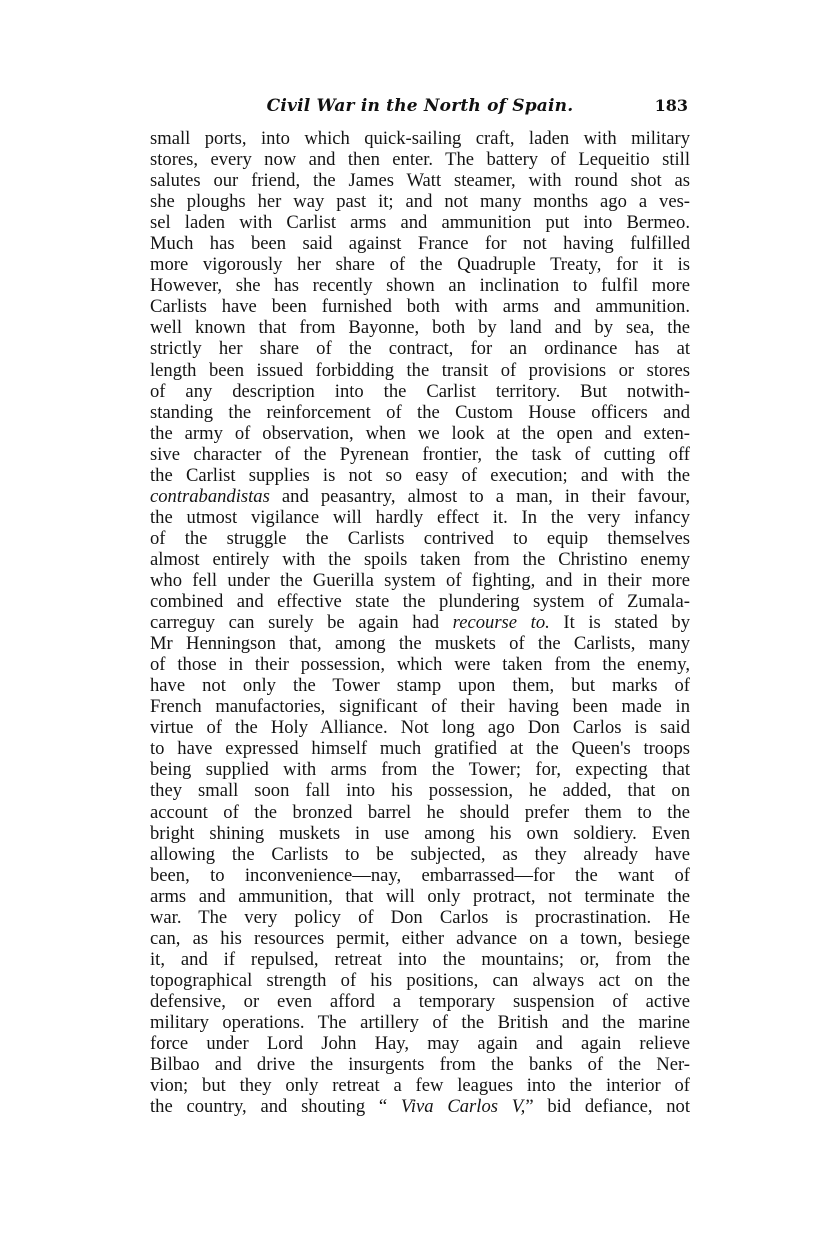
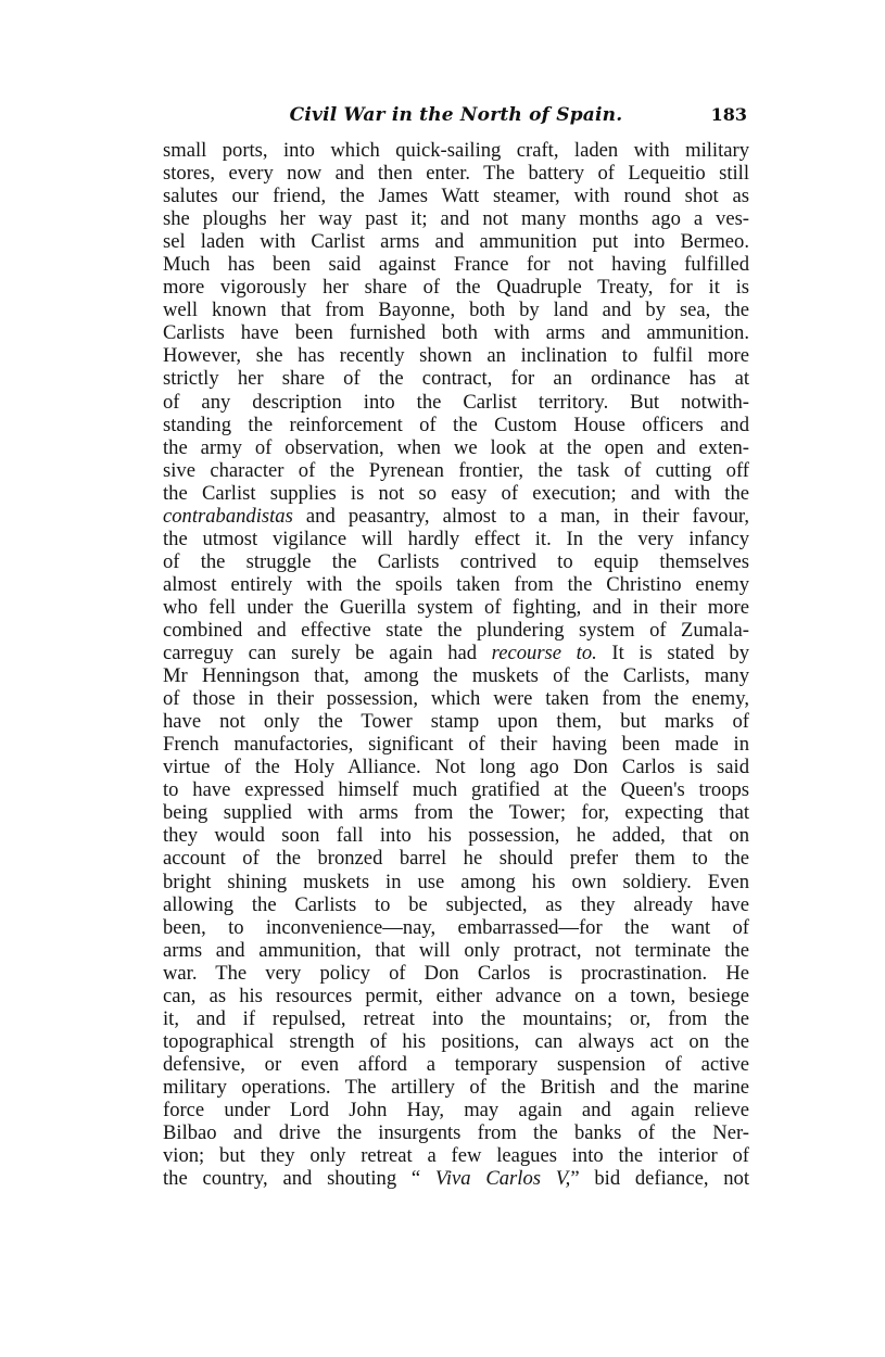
  Civil War in the North of Spain.
  183
  small ports, into which quick-sailing craft, laden with military
  stores, every now and then enter. The battery of Lequeitio still
  salutes our friend, the James Watt steamer, with round shot as
  she ploughs her way past it; and not many months ago a ves-
  sel laden with Carlist arms and ammunition put into Bermeo.
  Much has been said against France for not having fulfilled
  more vigorously her share of the Quadruple Treaty, for it is
- However, she has recently shown an inclination to fulfil more
+ well known that from Bayonne, both by land and by sea, the
  Carlists have been furnished both with arms and ammunition.
- well known that from Bayonne, both by land and by sea, the
+ However, she has recently shown an inclination to fulfil more
  strictly her share of the contract, for an ordinance has at
- length been issued forbidding the transit of provisions or stores
  of any description into the Carlist territory. But notwith-
  standing the reinforcement of the Custom House officers and
  the army of observation, when we look at the open and exten-
  sive character of the Pyrenean frontier, the task of cutting off
  the Carlist supplies is not so easy of execution; and with the
  contrabandistas and peasantry, almost to a man, in their favour,
  the utmost vigilance will hardly effect it. In the very infancy
  of the struggle the Carlists contrived to equip themselves
  almost entirely with the spoils taken from the Christino enemy
  who fell under the Guerilla system of fighting, and in their more
  combined and effective state the plundering system of Zumala-
  carreguy can surely be again had recourse to. It is stated by
  Mr Henningson that, among the muskets of the Carlists, many
  of those in their possession, which were taken from the enemy,
  have not only the Tower stamp upon them, but marks of
  French manufactories, significant of their having been made in
  virtue of the Holy Alliance. Not long ago Don Carlos is said
  to have expressed himself much gratified at the Queen's troops
  being supplied with arms from the Tower; for, expecting that
- they small soon fall into his possession, he added, that on
+ they would soon fall into his possession, he added, that on
  account of the bronzed barrel he should prefer them to the
  bright shining muskets in use among his own soldiery. Even
  allowing the Carlists to be subjected, as they already have
  been, to inconvenience—nay, embarrassed—for the want of
  arms and ammunition, that will only protract, not terminate the
  war. The very policy of Don Carlos is procrastination. He
  can, as his resources permit, either advance on a town, besiege
  it, and if repulsed, retreat into the mountains; or, from the
  topographical strength of his positions, can always act on the
  defensive, or even afford a temporary suspension of active
  military operations. The artillery of the British and the marine
  force under Lord John Hay, may again and again relieve
  Bilbao and drive the insurgents from the banks of the Ner-
  vion; but they only retreat a few leagues into the interior of
  the country, and shouting “ Viva Carlos V,” bid defiance, not
